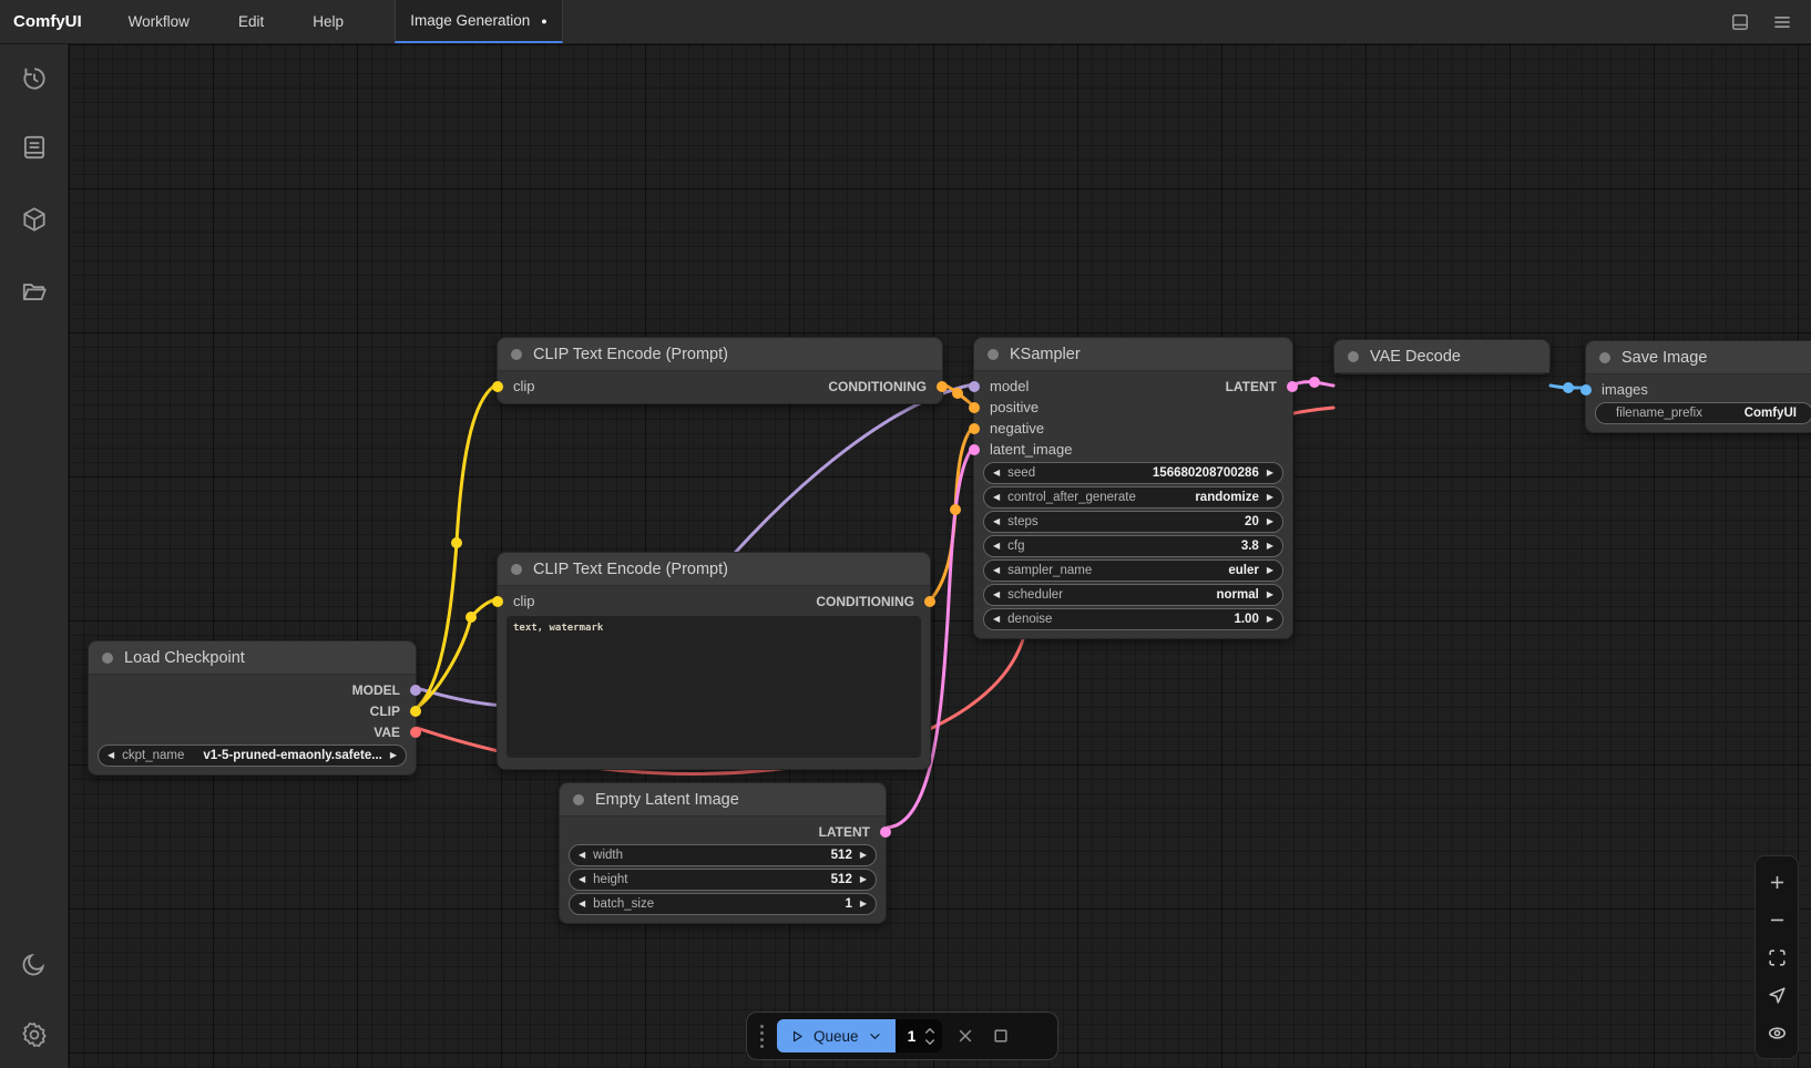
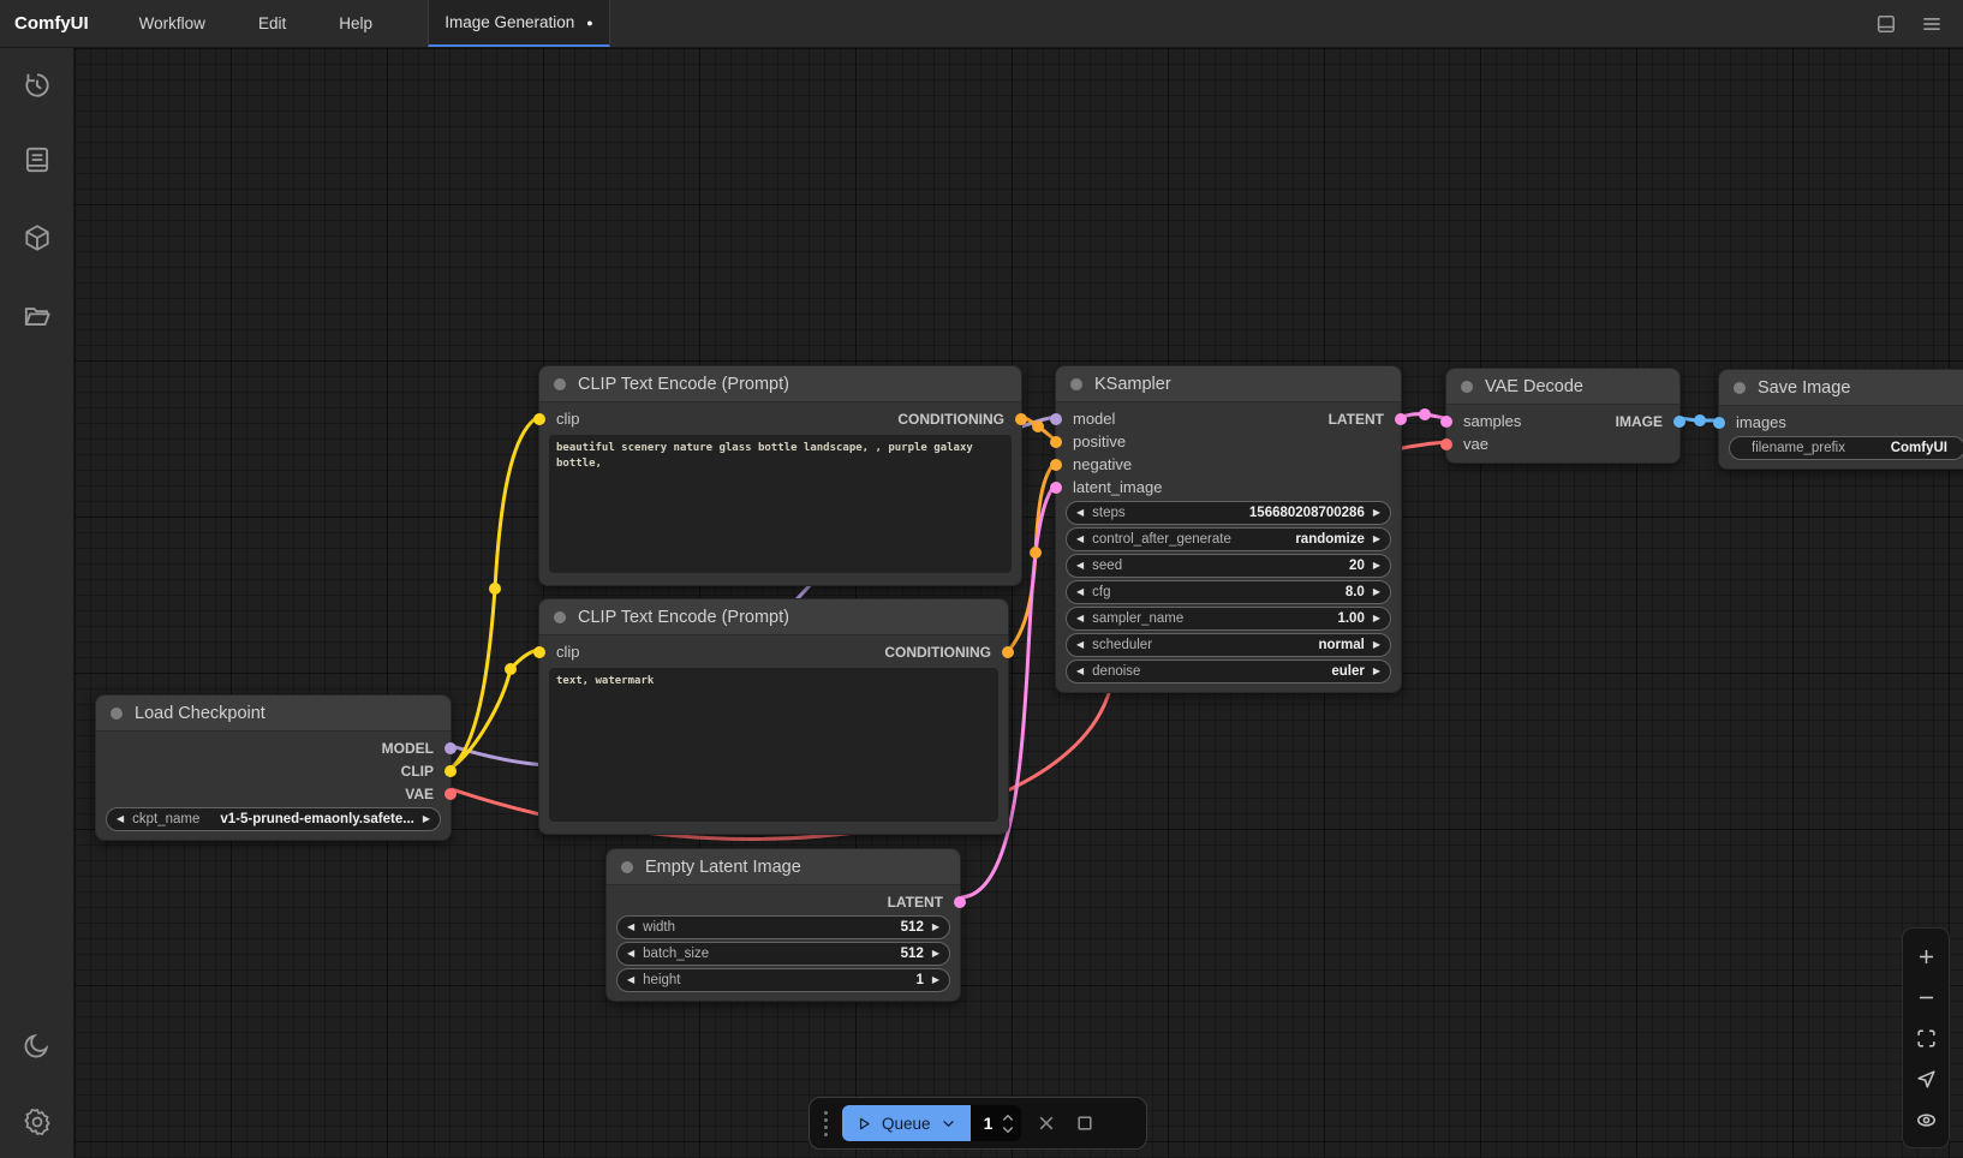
  ComfyUI
  Workflow
  Edit
  Help
  Image Generation
  ●
  Load Checkpoint
  MODEL
  CLIP
  VAE
  ◀
  ckpt_name
  v1-5-pruned-emaonly.safete...
  ▶
  CLIP Text Encode (Prompt)
  clip
  CONDITIONING
+ beautiful scenery nature glass bottle landscape, , purple galaxy bottle,
  CLIP Text Encode (Prompt)
  clip
  CONDITIONING
  text, watermark
  KSampler
  model
  LATENT
  positive
  negative
  latent_image
  ◀
- seed
+ steps
  156680208700286
  ▶
  ◀
  control_after_generate
  randomize
  ▶
  ◀
- steps
+ seed
  20
  ▶
  ◀
  cfg
- 3.8
+ 8.0
  ▶
  ◀
  sampler_name
- euler
+ 1.00
  ▶
  ◀
  scheduler
  normal
  ▶
  ◀
  denoise
- 1.00
+ euler
  ▶
  VAE Decode
+ samples
+ IMAGE
+ vae
  Save Image
  images
  filename_prefix
  ComfyUI
  Empty Latent Image
  LATENT
  ◀
  width
  512
  ▶
  ◀
- height
+ batch_size
  512
  ▶
  ◀
- batch_size
+ height
  1
  ▶
  Queue
  1
